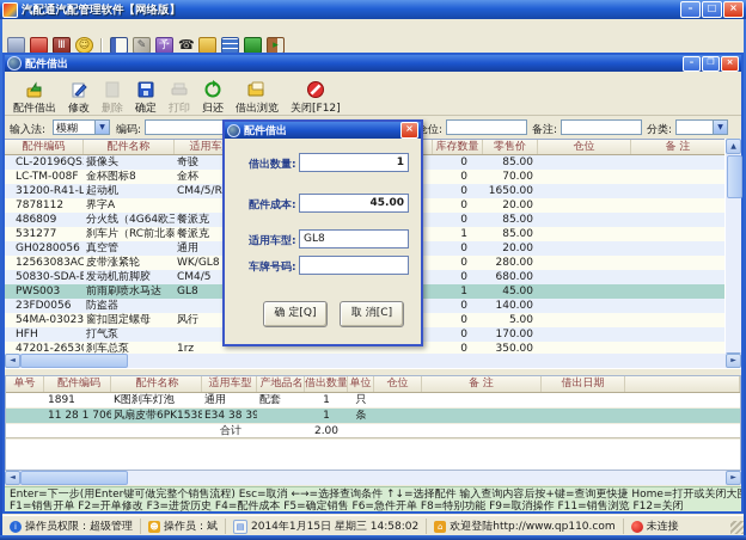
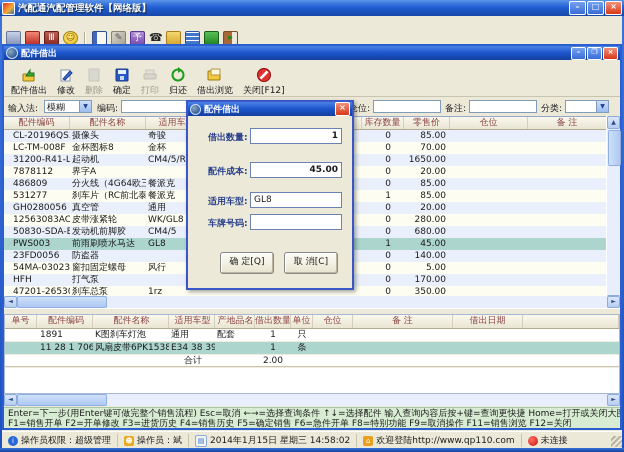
  汽配通汽配管理软件【网络版】
  –
  □
  ×
  Ⅲ
  ☺
  ✎
  予
  ☎
  ▸
  配件借出
  –
  ❐
  ×
  配件借出
  修改
  删除
  确定
  打印
  归还
  借出浏览
  关闭[F12]
  输入法:
  模糊
  编码:
  备注:
  分类:
  配件编码
  配件名称
  适用车
  库存数量
  零售价
  仓位
  备 注
  CL-20196QS
  摄像头
  奇骏
  0
  85.00
  LC-TM-008F
  金杯图标8
  金杯
  0
  70.00
  31200-R41-L
  起动机
  CM4/5/R
  0
  1650.00
  7878112
  界字A
  0
  20.00
  486809
  分火线（4G64欧三
  餐派克
  0
  85.00
  531277
  刹车片（RC前北泰
  餐派克
  1
  85.00
  GH0280056
  真空管
  通用
  0
  20.00
  12563083AC
  皮带涨紧轮
  WK/GL8
  0
  280.00
  50830-SDA-E
  发动机前脚胶
  CM4/5
  0
  680.00
  PWS003
  前雨刷喷水马达
  GL8
  1
  45.00
  23FD0056
  防盗器
  0
  140.00
  54MA-03023
  窗扣固定螺母
  风行
  0
  5.00
  HFH
  打气泵
  0
  170.00
  47201-2653
  刹车总泵
  1rz
  0
  350.00
  单号
  配件编码
  配件名称
  适用车型
  产地品名
  借出数量
  单位
  仓位
  备 注
  借出日期
  1891
  K图刹车灯泡
  通用
  配套
  1
  只
  11 28 1 706
  风扇皮带6PK1538
  E34 38 39
  1
  条
  合计
  2.00
  Enter=下一步(用Enter键可做完整个销售流程) Esc=取消 ←→=选择查询条件 ↑↓=选择配件 输入查询内容后按+键=查询更快捷 Home=打开或关闭大
- F1=销售开单 F2=开单修改 F3=进货历史 F4=配件成本 F5=确定销售 F6=急件开单 F8=特别功能 F9=取消操作 F11=销售浏览 F12=关闭
+ F1=销售开单 F2=开单修改 F3=进货历史 F4=销售历史 F5=确定销售 F6=急件开单 F8=特别功能 F9=取消操作 F11=销售浏览 F12=关闭
  配件借出
  ×
  借出数量:
  1
  配件成本:
  45.00
  适用车型:
  GL8
  车牌号码:
  确 定[Q]
  取 消[C]
  i
  操作员权限：超级管理
  ☻
  操作员：斌
  ▤
  2014年1月15日 星期三 14:58:02
  ⌂
  欢迎登陆http://www.qp110.com
  未连接
